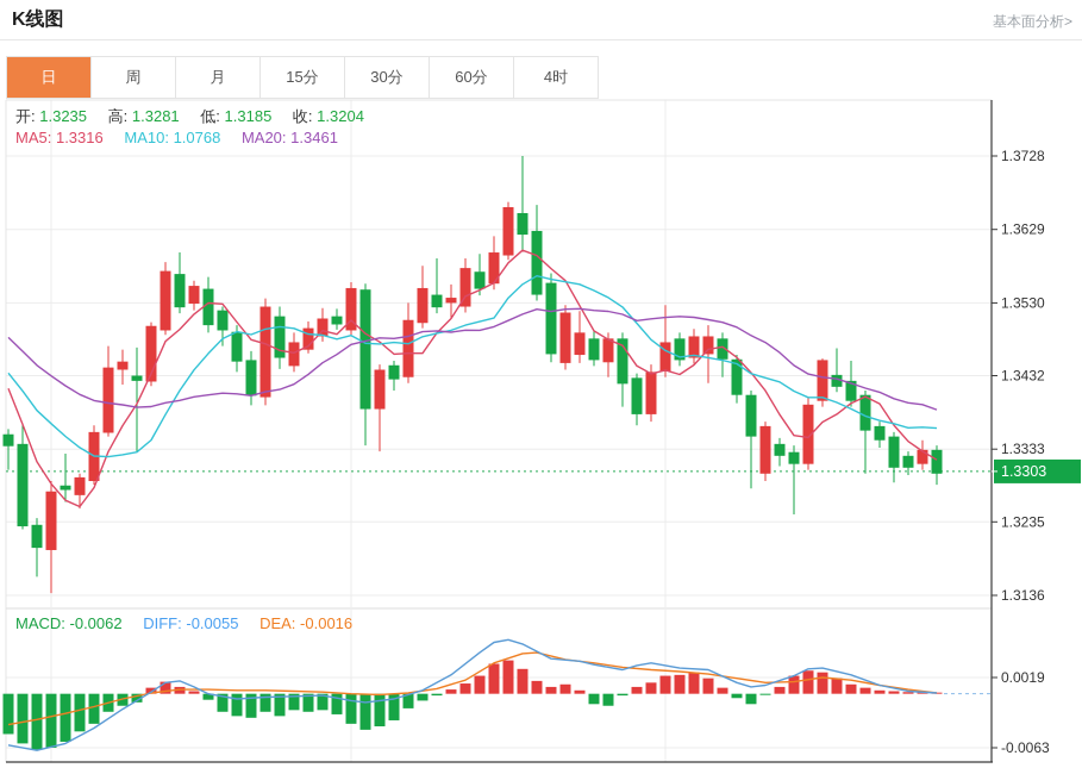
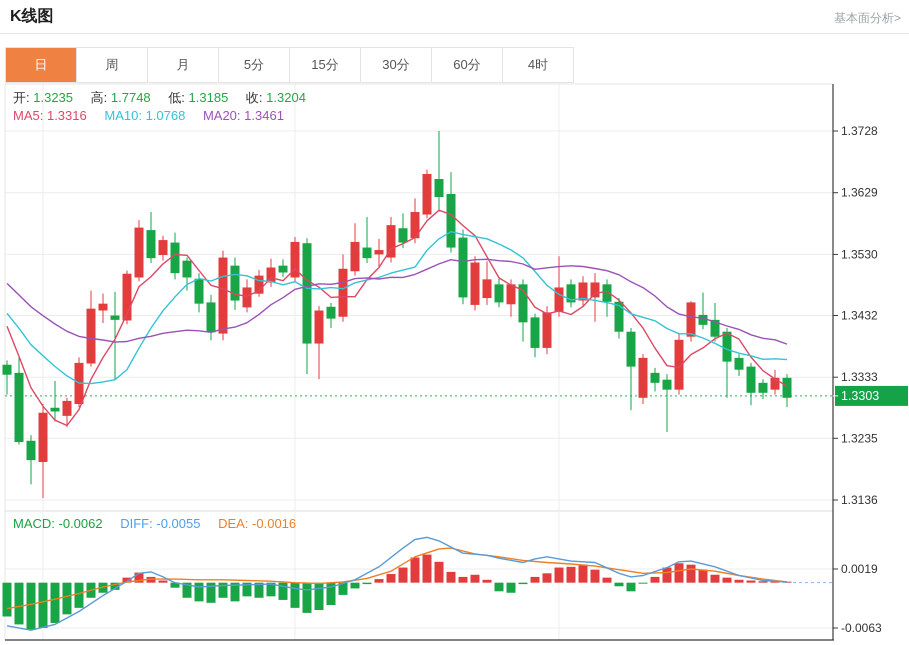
  K线图
  基本面分析>
  日
  周
  月
+ 5分
  15分
  30分
  60分
  4时
- 开: 1.3235 高: 1.3281 低: 1.3185 收: 1.3204
+ 开: 1.3235 高: 1.7748 低: 1.3185 收: 1.3204
  MA5: 1.3316 MA10: 1.0768 MA20: 1.3461
  MACD: -0.0062 DIFF: -0.0055 DEA: -0.0016
  1.3728
  1.3629
  1.3530
  1.3432
  1.3333
  1.3235
  1.3136
  0.0019
  -0.0063
  1.3303
